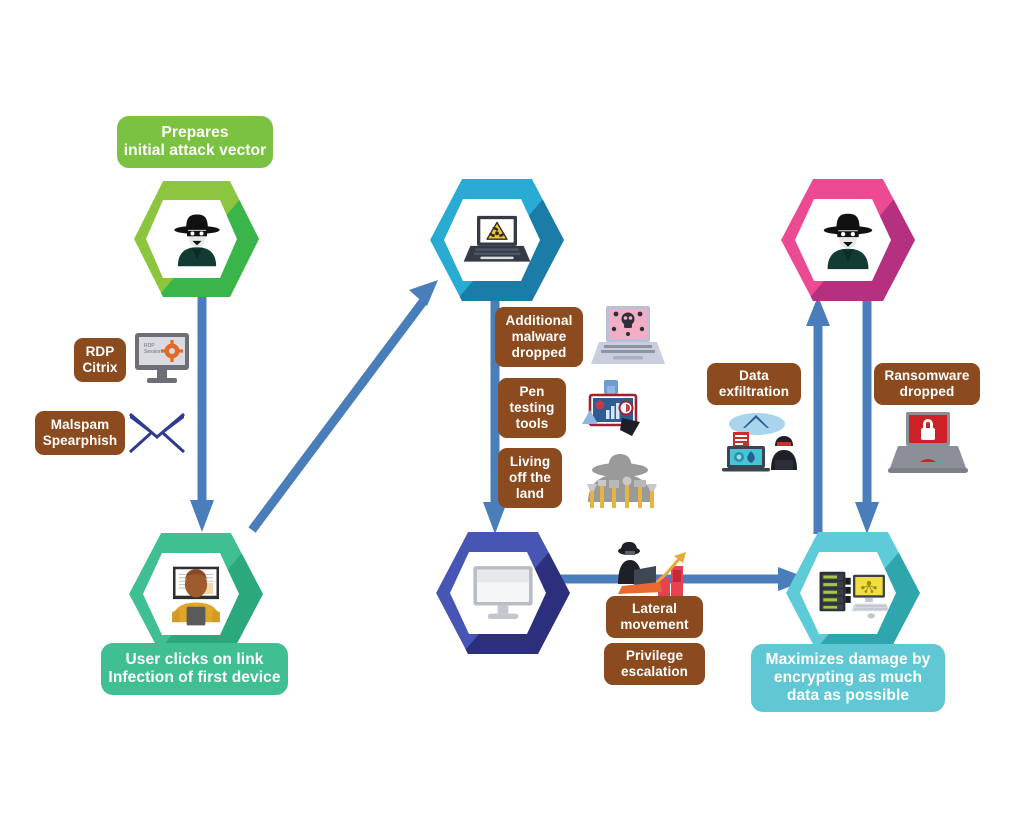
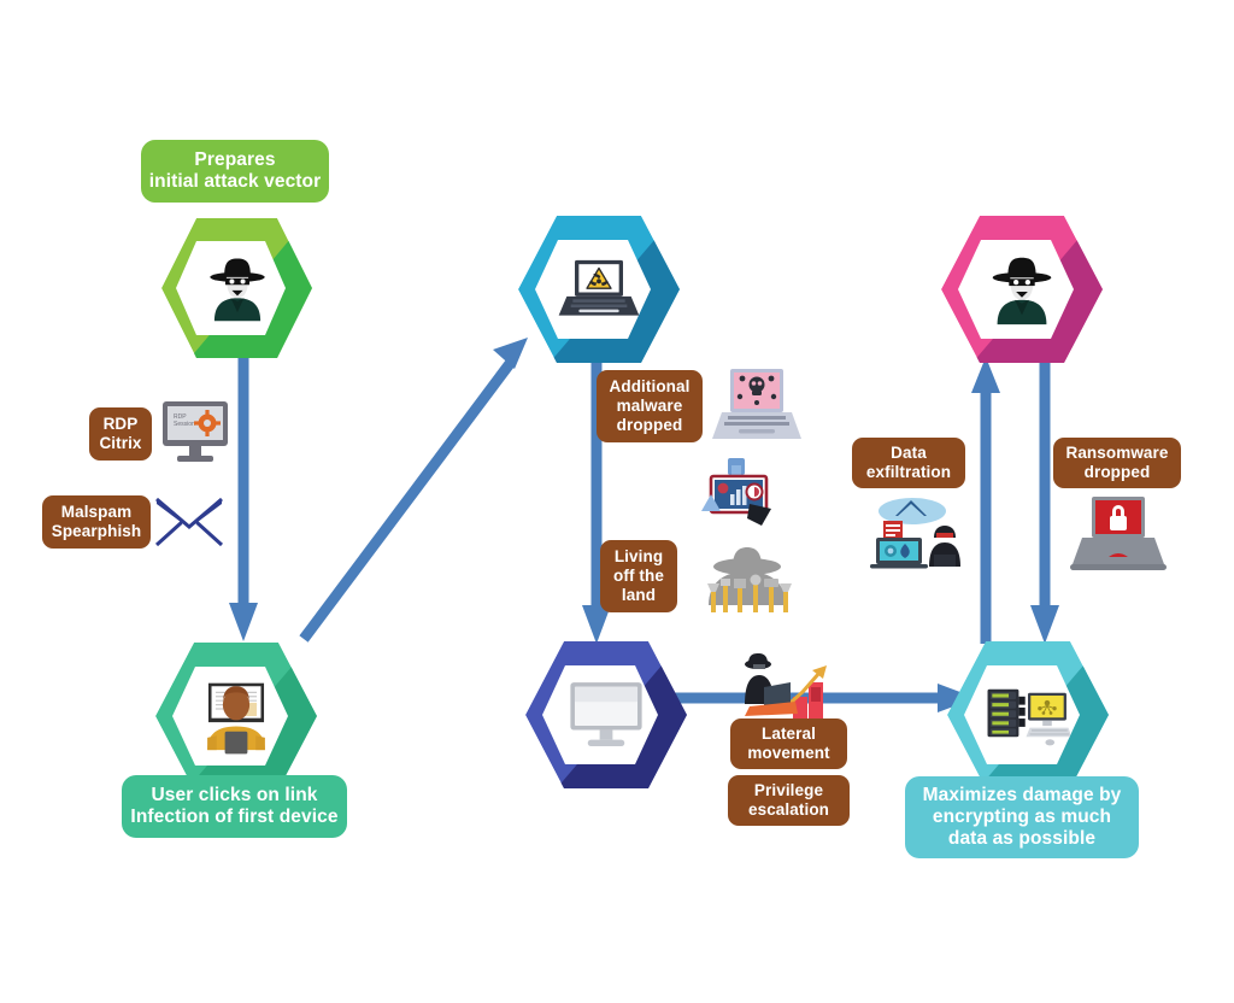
  Prepares
  initial attack vector
  RDP
  Citrix
  Malspam
  Spearphish
  User clicks on link
  Infection of first device
  Additional
  malware
  dropped
- Pen
- testing
- tools
  Living
  off the
  land
  Lateral
  movement
  Privilege
  escalation
  Data
  exfiltration
  Ransomware
  dropped
  Maximizes damage by
  encrypting as much
  data as possible
